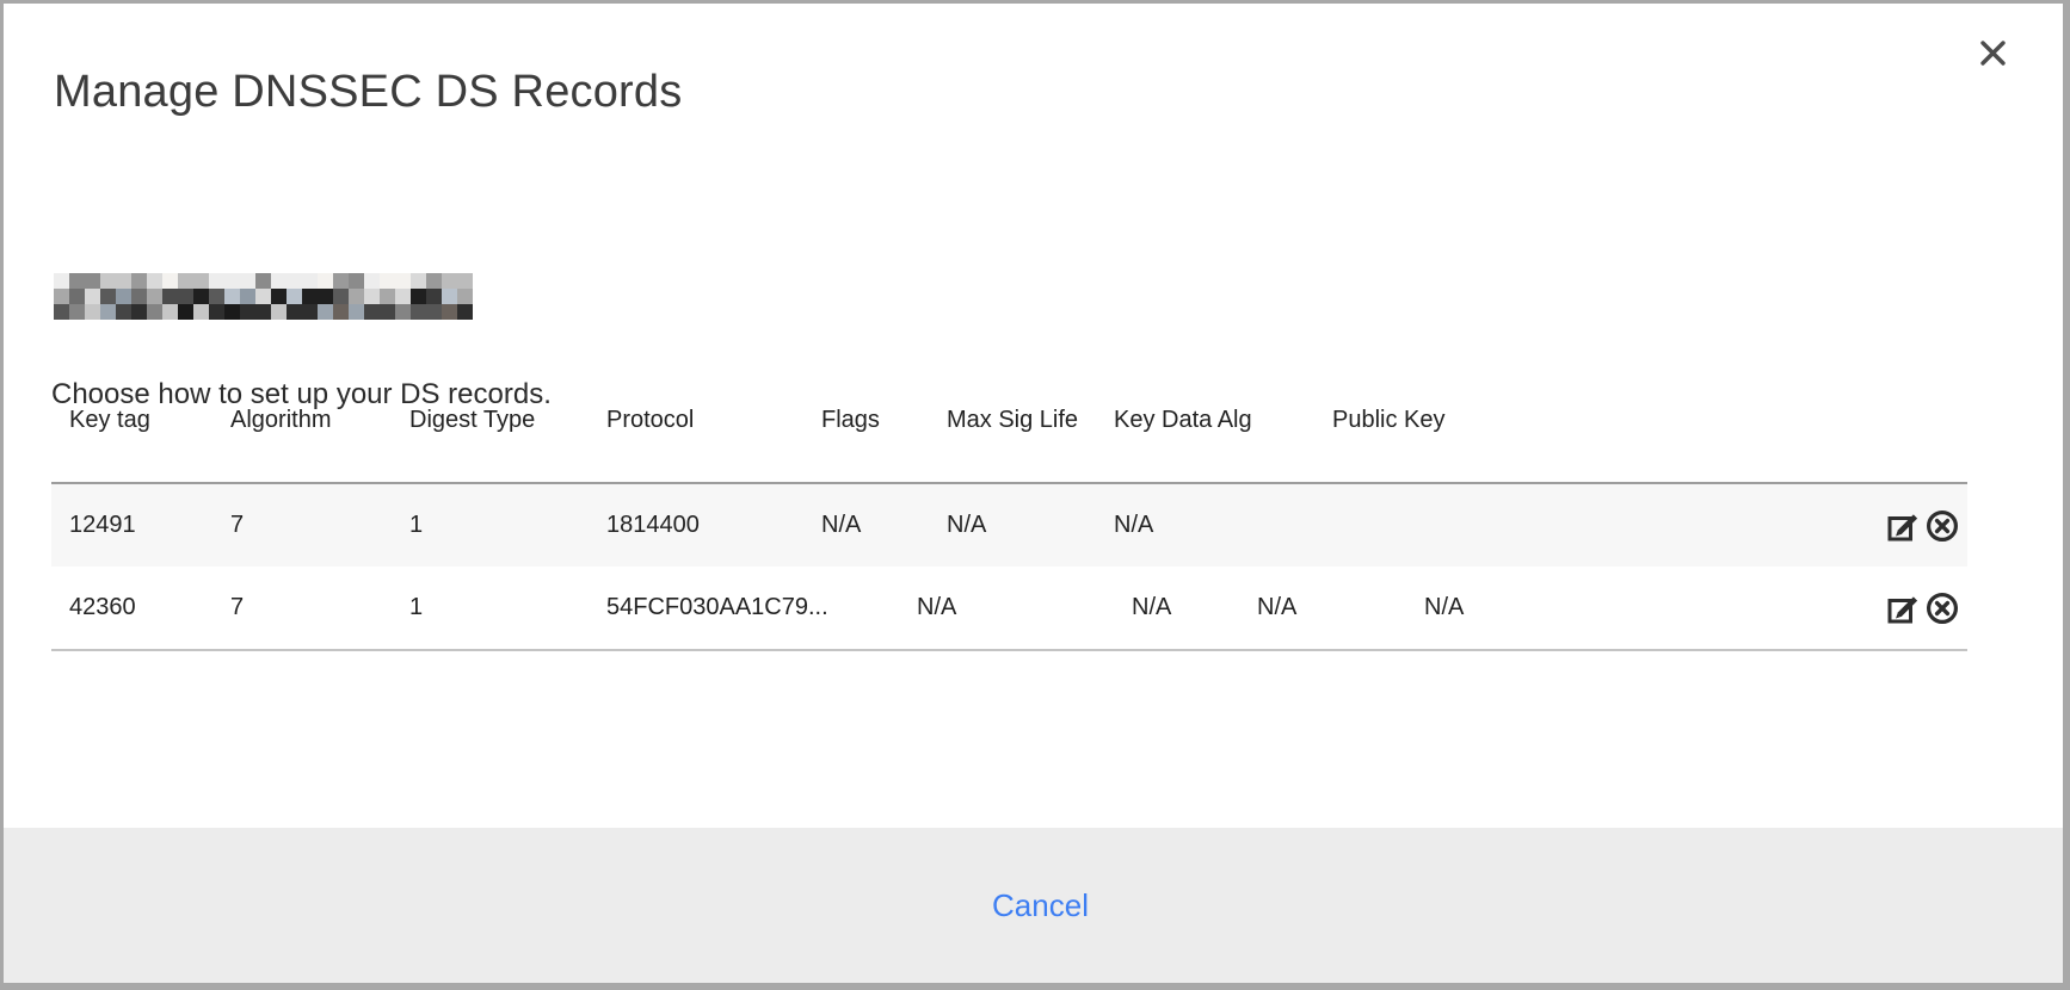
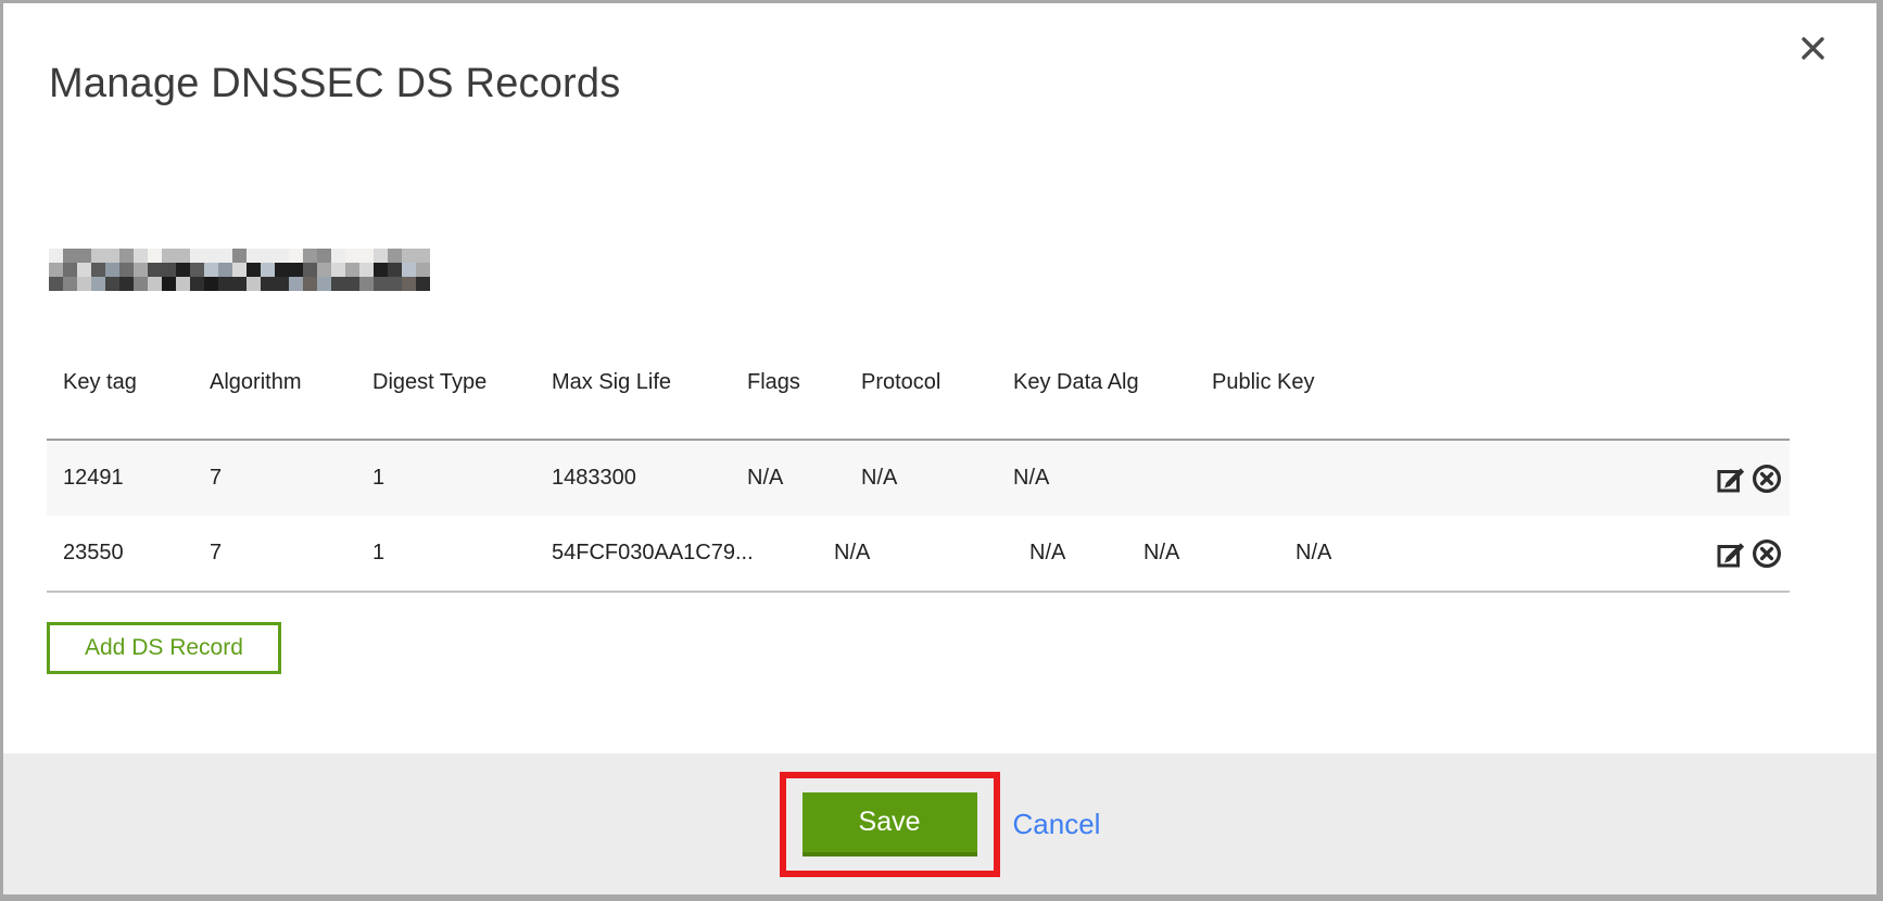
  Manage DNSSEC DS Records
- Choose how to set up your DS records.
  Key tag
  Algorithm
  Digest Type
- Protocol
+ Max Sig Life
  Flags
- Max Sig Life
+ Protocol
  Key Data Alg
  Public Key
  12491
  7
  1
- 1814400
+ 1483300
  N/A
  N/A
  N/A
- 42360
+ 23550
  7
  1
  54FCF030AA1C79...
  N/A
  N/A
  N/A
  N/A
+ Add DS Record
+ Save
  Cancel
